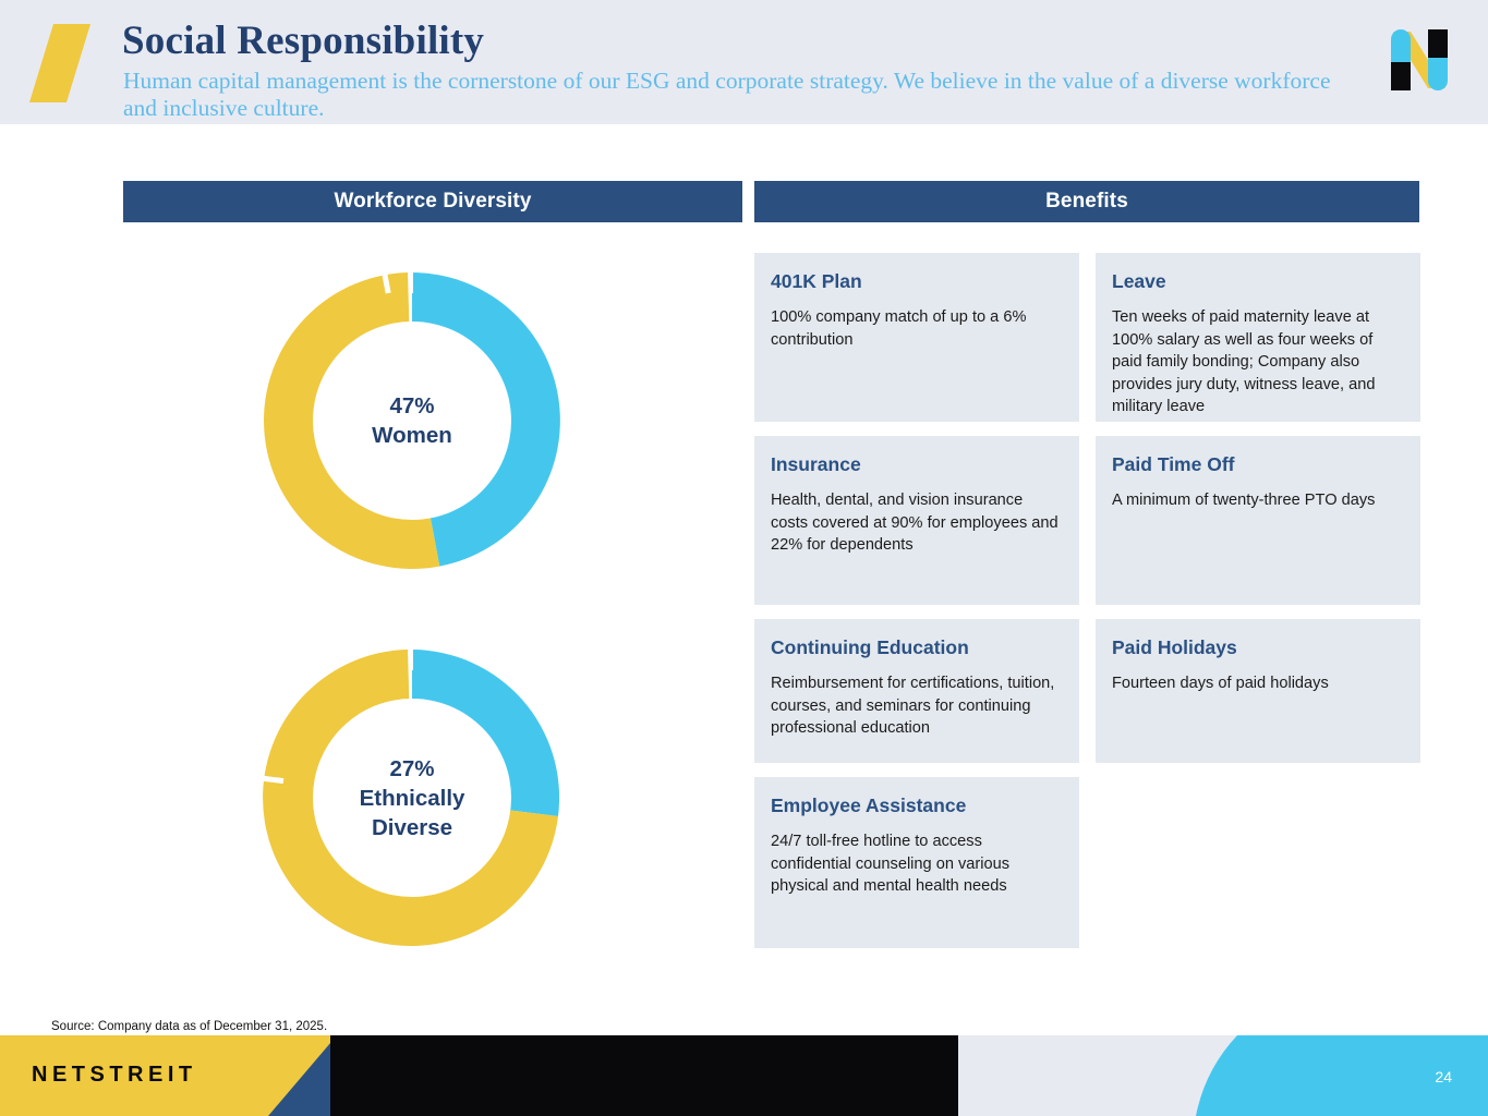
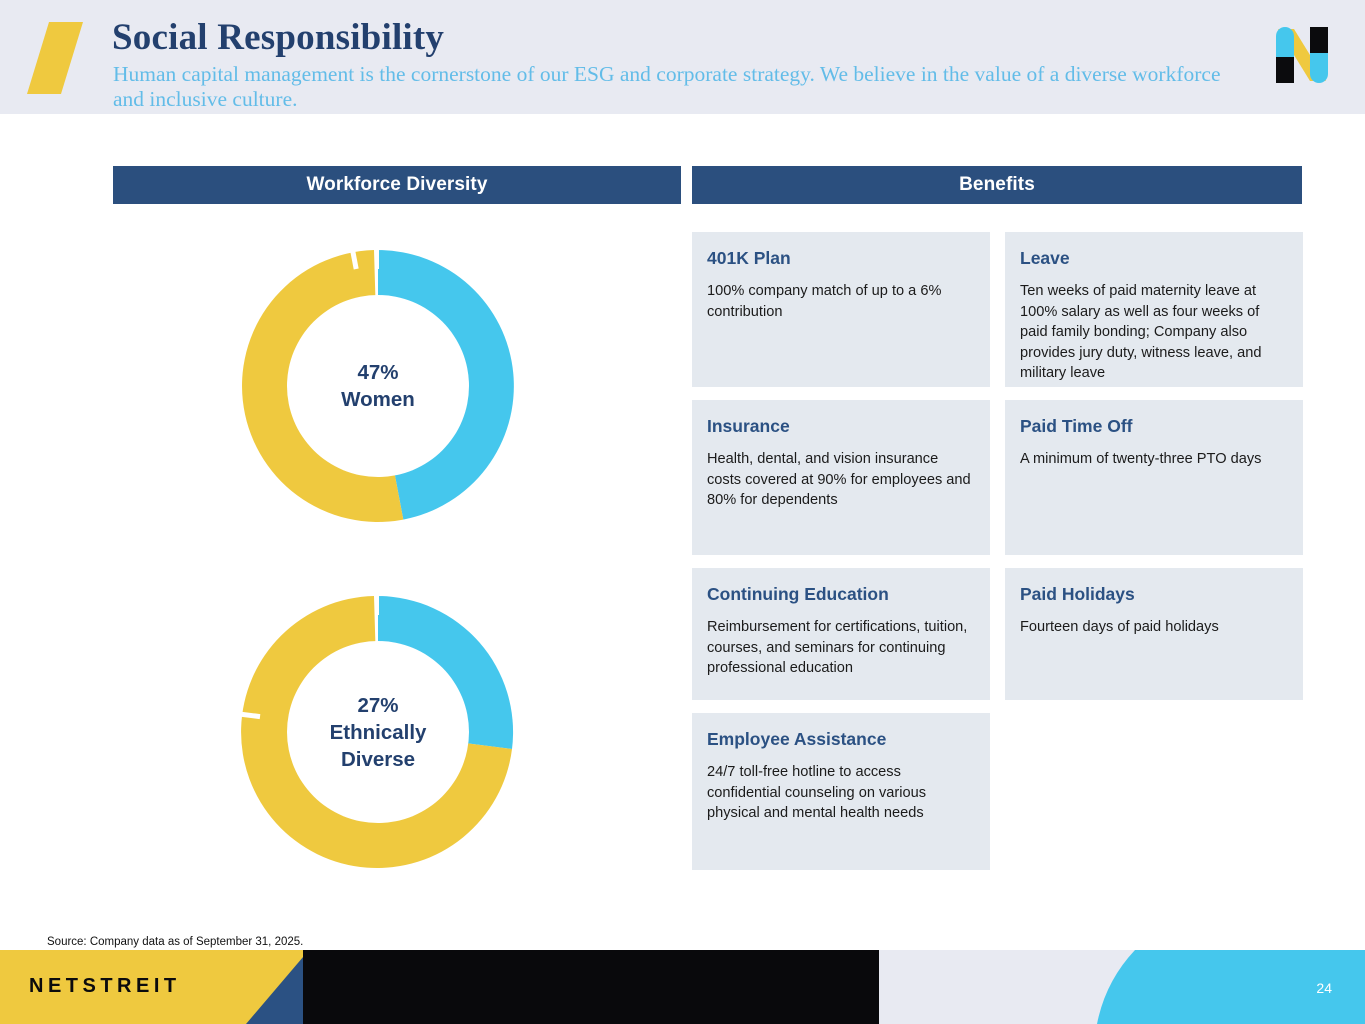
  Social Responsibility
  Human capital management is the cornerstone of our ESG and corporate strategy. We believe in the value of a diverse workforce and inclusive culture.
  Workforce Diversity
  Benefits
  47%
  Women
  27%
  Ethnically
  Diverse
  401K Plan
  100% company match of up to a 6% contribution
  Leave
  Ten weeks of paid maternity leave at 100% salary as well as four weeks of paid family bonding; Company also provides jury duty, witness leave, and military leave
  Insurance
- Health, dental, and vision insurance costs covered at 90% for employees and 22% for dependents
+ Health, dental, and vision insurance costs covered at 90% for employees and 80% for dependents
  Paid Time Off
  A minimum of twenty-three PTO days
  Continuing Education
  Reimbursement for certifications, tuition, courses, and seminars for continuing professional education
  Paid Holidays
  Fourteen days of paid holidays
  Employee Assistance
  24/7 toll-free hotline to access confidential counseling on various physical and mental health needs
- Source: Company data as of December 31, 2025.
+ Source: Company data as of September 31, 2025.
  NETSTREIT
  24
